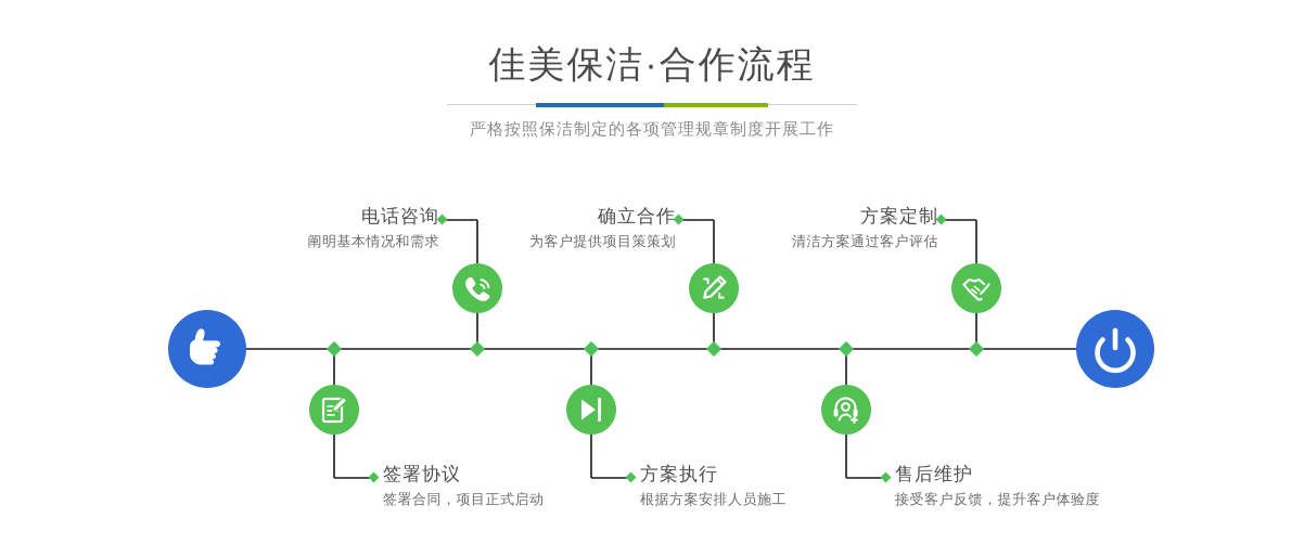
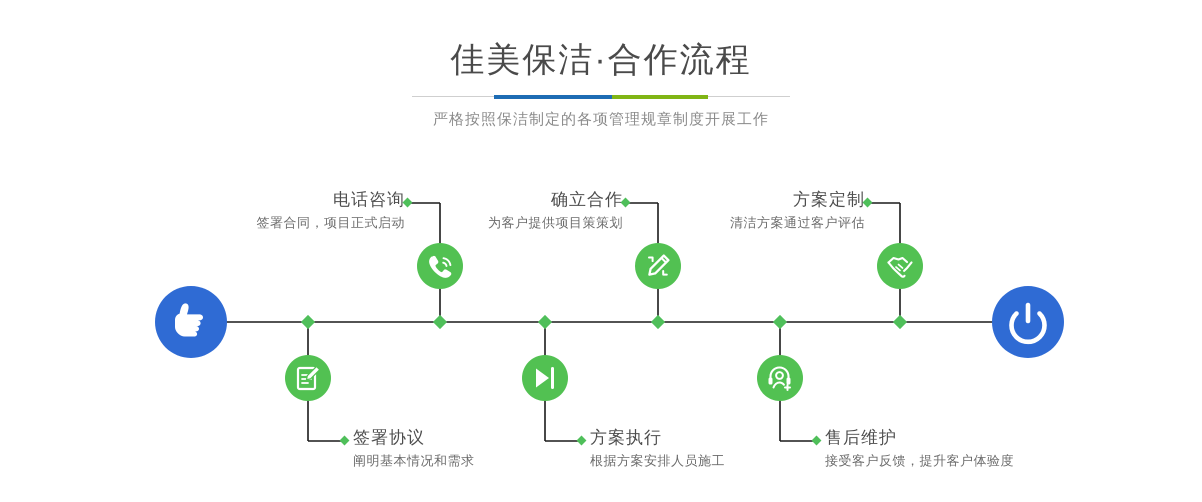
  佳美保洁·合作流程
  严格按照保洁制定的各项管理规章制度开展工作
  电话咨询
- 阐明基本情况和需求
+ 签署合同，项目正式启动
  签署协议
- 签署合同，项目正式启动
+ 阐明基本情况和需求
  确立合作
  为客户提供项目策策划
  方案执行
  根据方案安排人员施工
  方案定制
  清洁方案通过客户评估
  售后维护
  接受客户反馈，提升客户体验度
